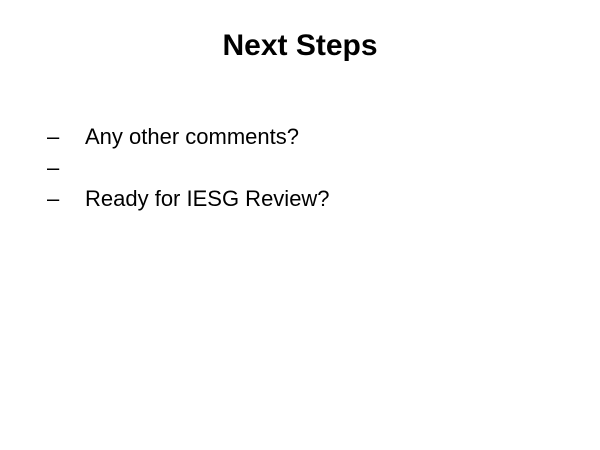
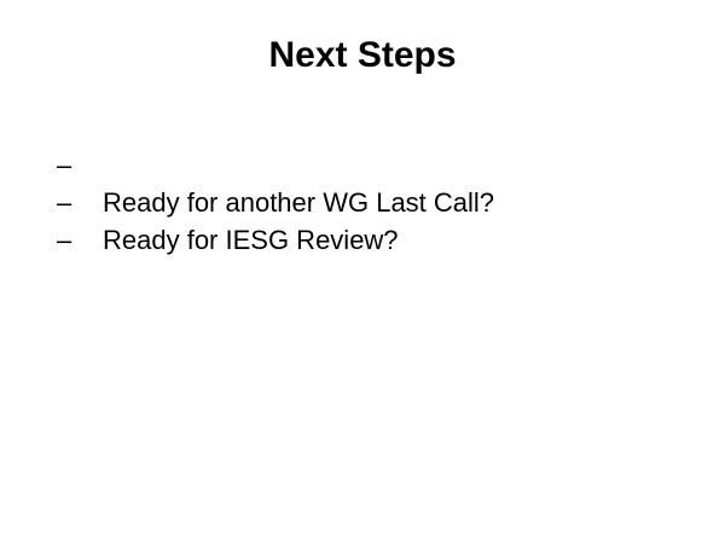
  Next Steps
  –
- Any other comments?
  –
+ Ready for another WG Last Call?
  –
  Ready for IESG Review?
